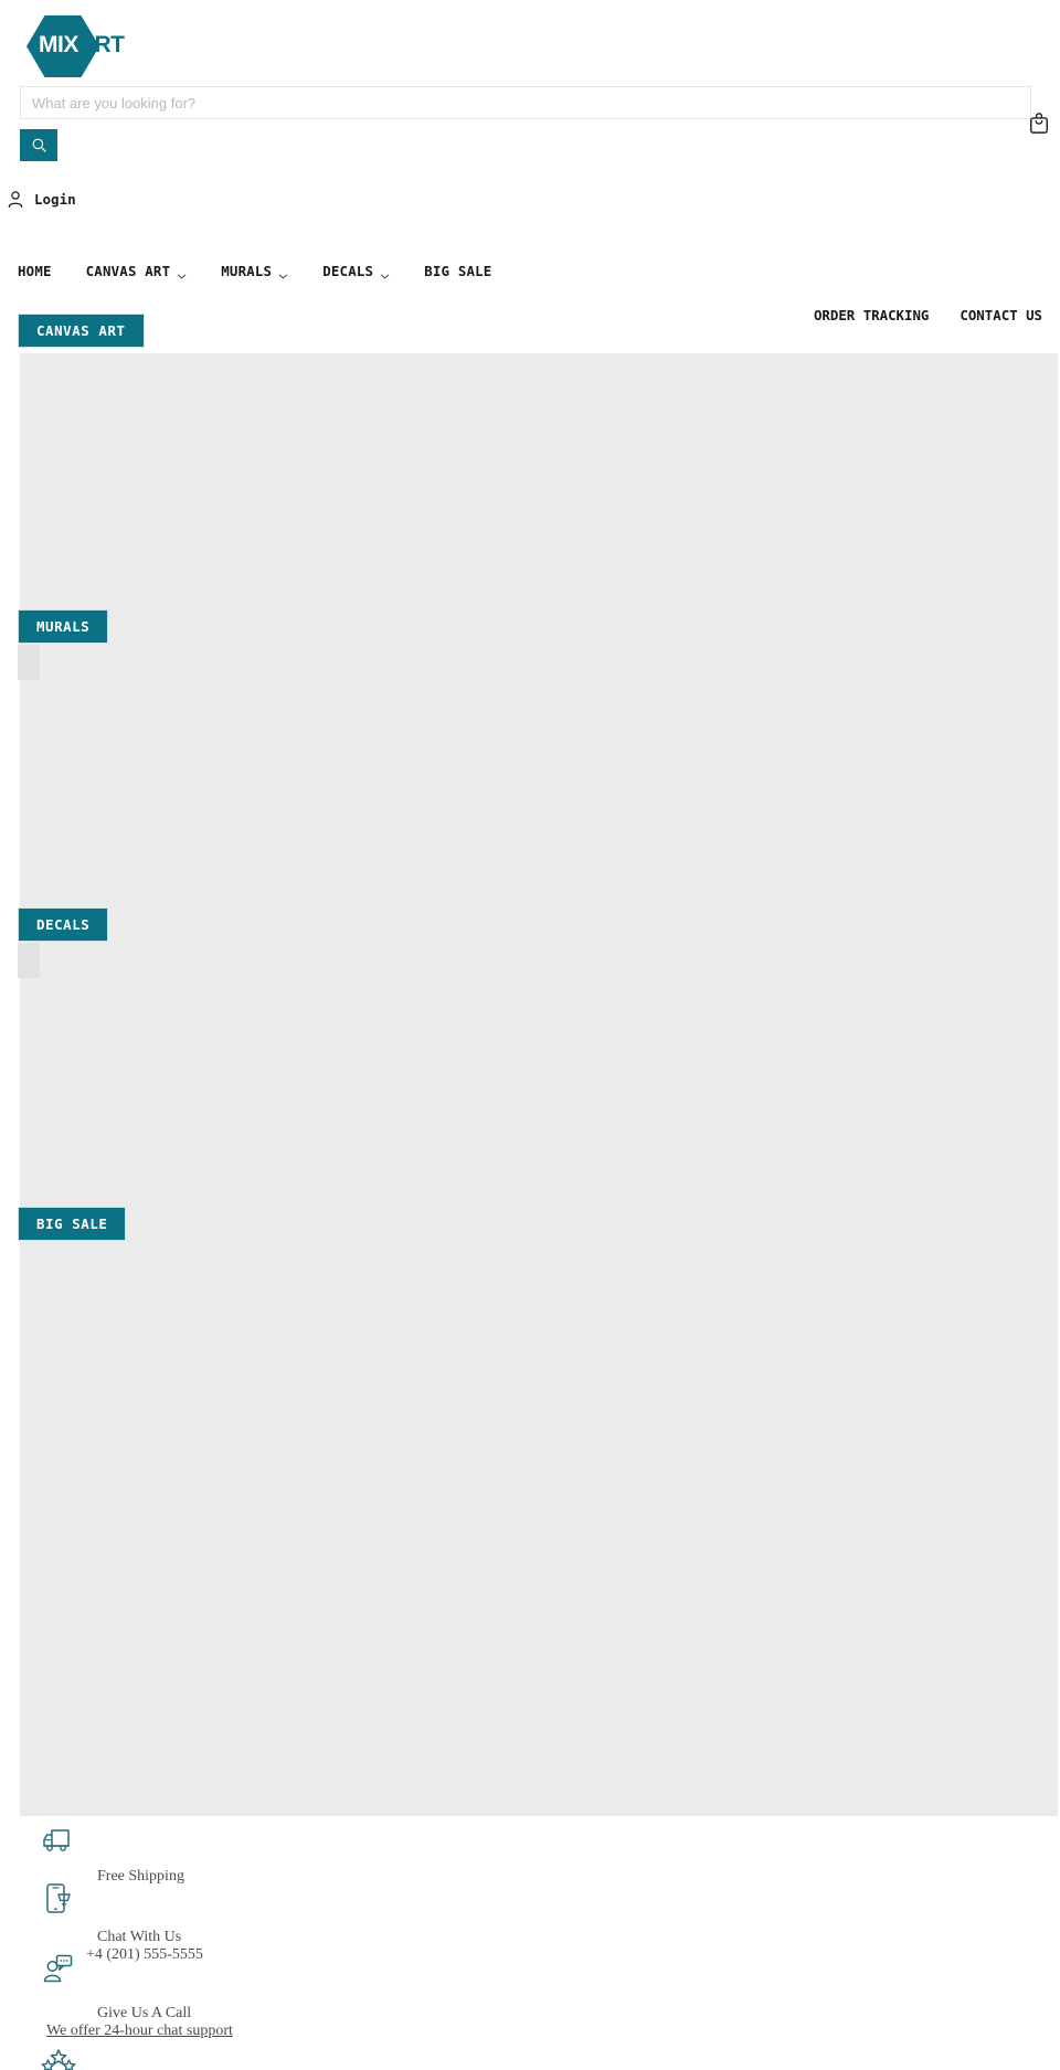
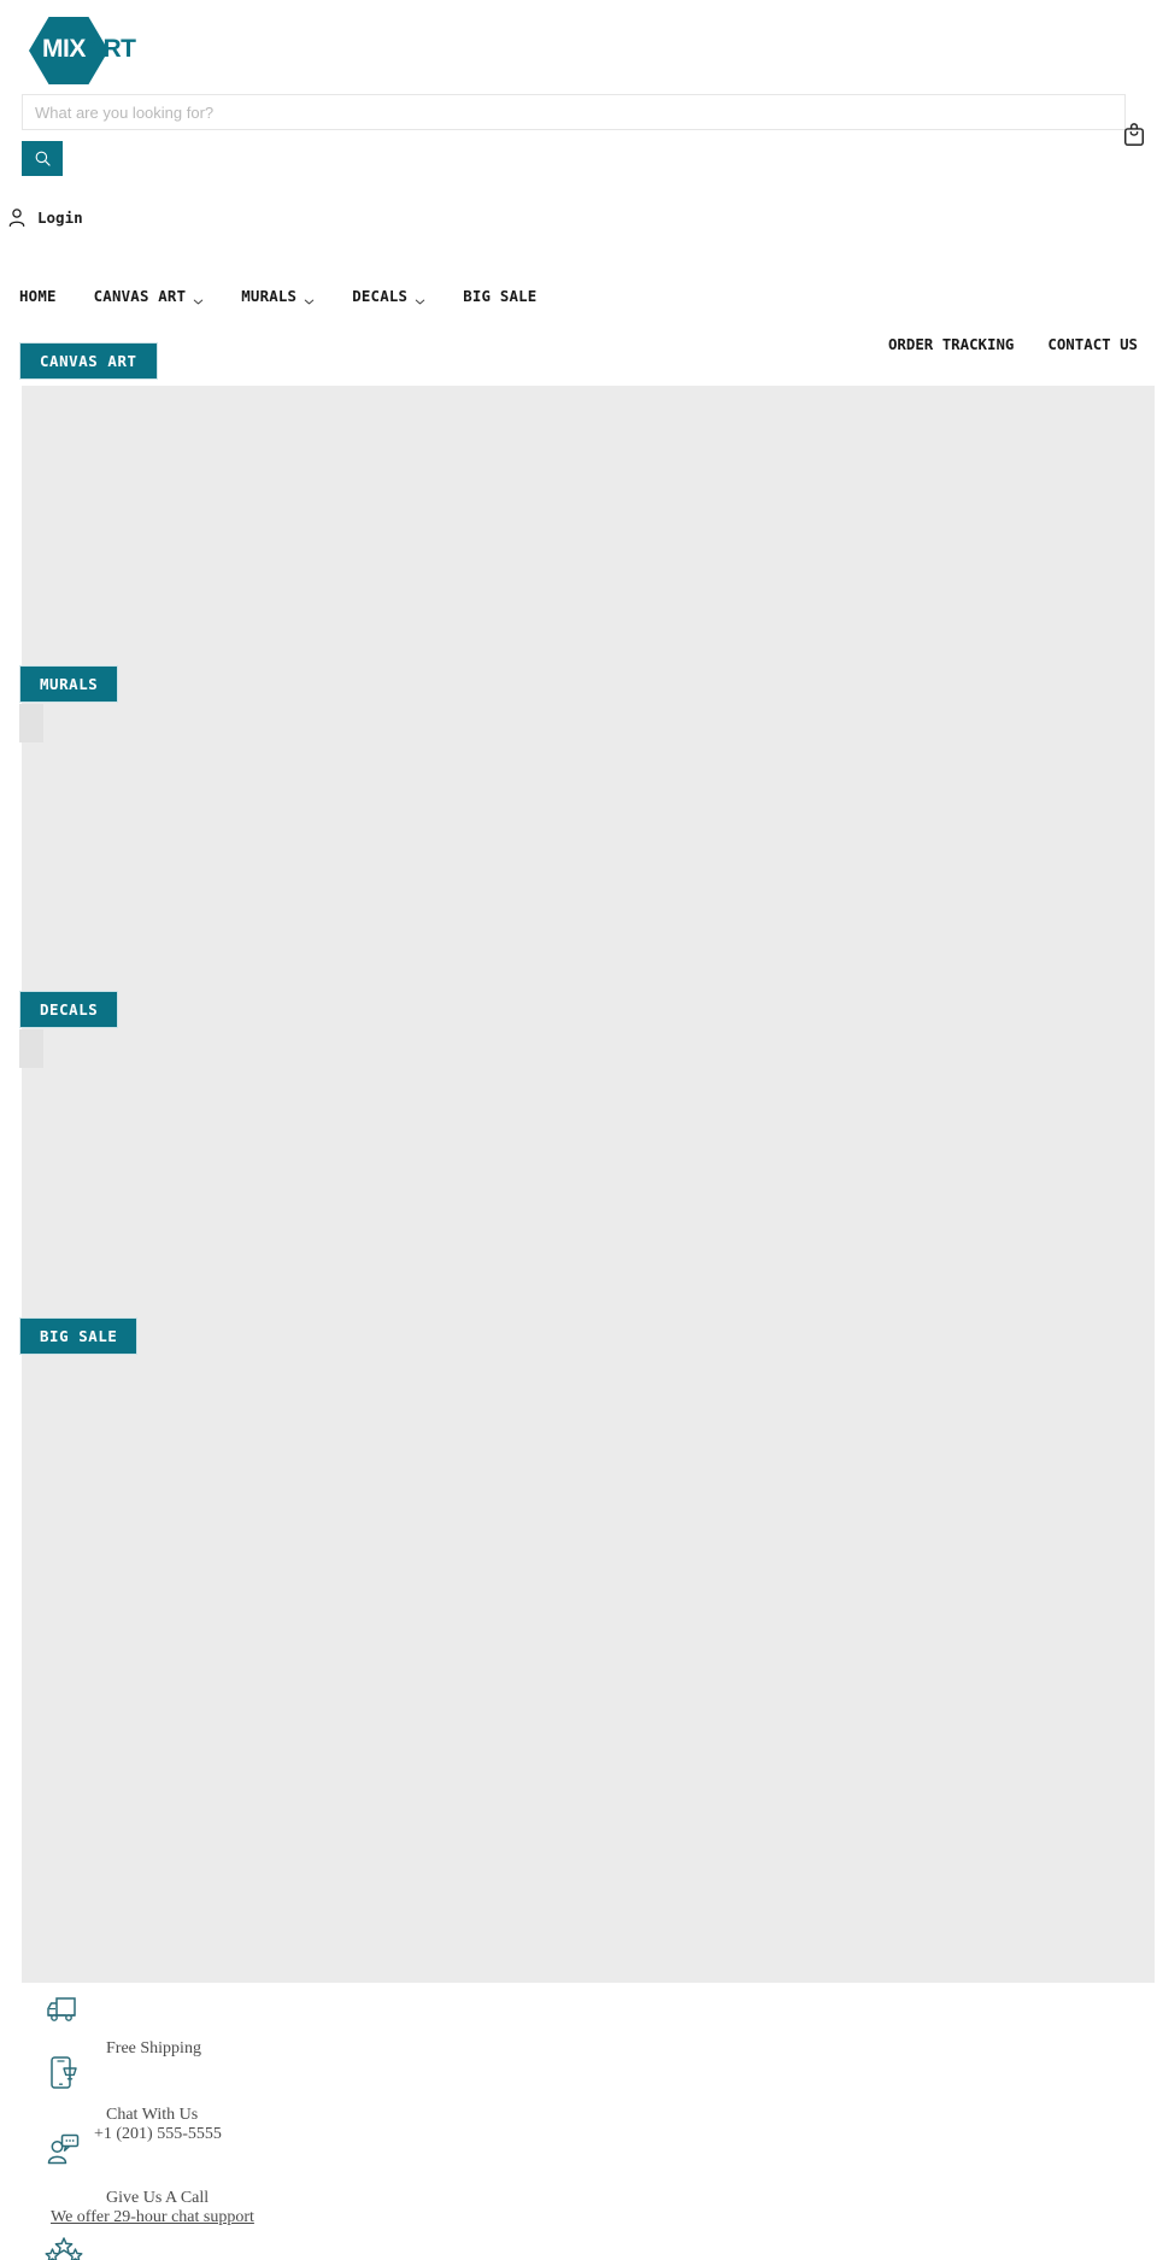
  MIXART
  What are you looking for?
  Login
  HOME
  CANVAS ART
  MURALS
  DECALS
  BIG SALE
  ORDER TRACKING
  CONTACT US
  CANVAS ART
  MURALS
  DECALS
  BIG SALE
  Free Shipping
  Chat With Us
- +4 (201) 555-5555
+ +1 (201) 555-5555
  Give Us A Call
- We offer 24-hour chat support
+ We offer 29-hour chat support
